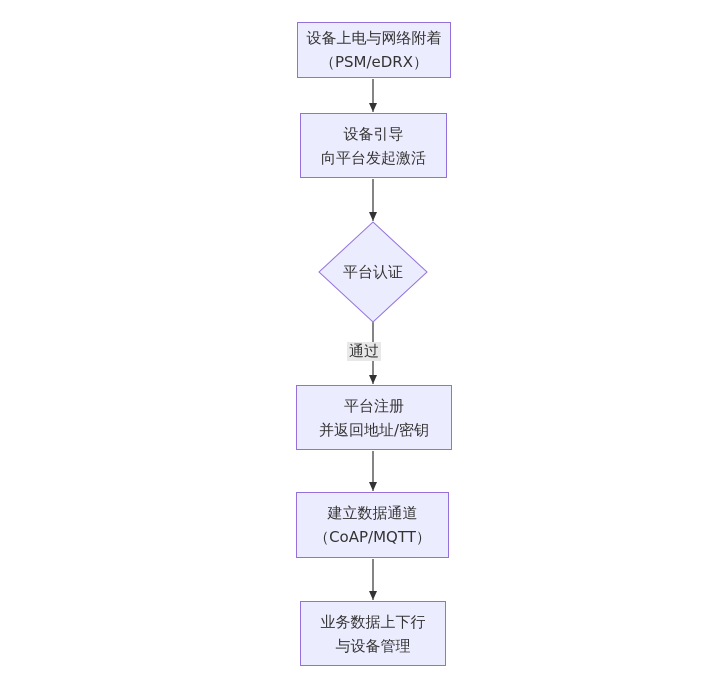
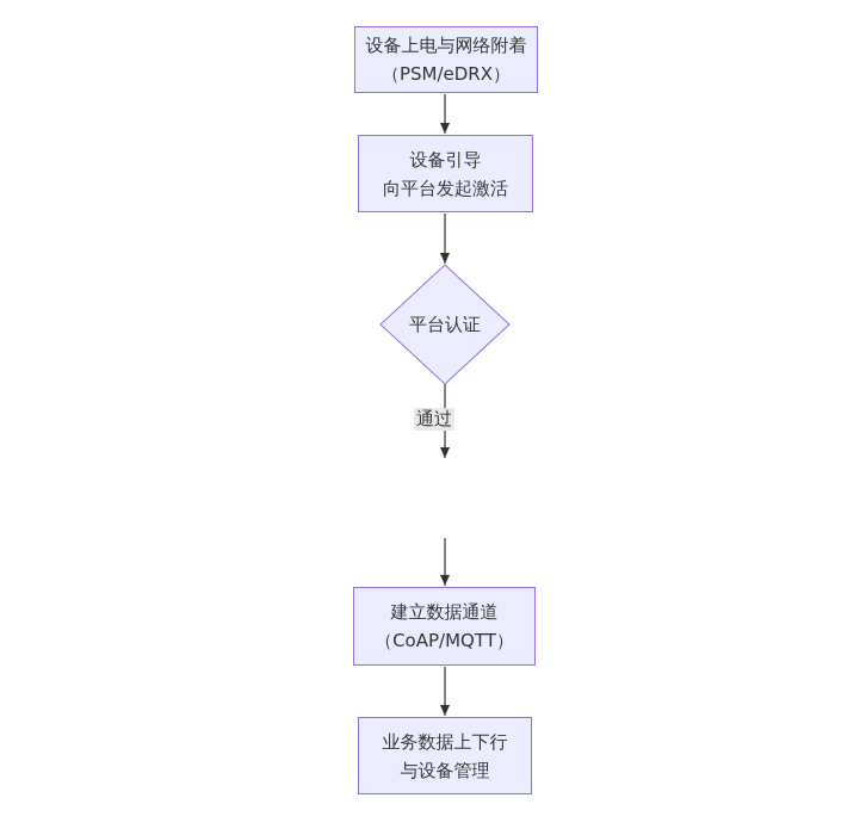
  设备上电与网络附着
  （PSM/eDRX）
  设备引导
  向平台发起激活
  平台认证
  通过
- 平台注册
- 并返回地址/密钥
  建立数据通道
  （CoAP/MQTT）
  业务数据上下行
  与设备管理
